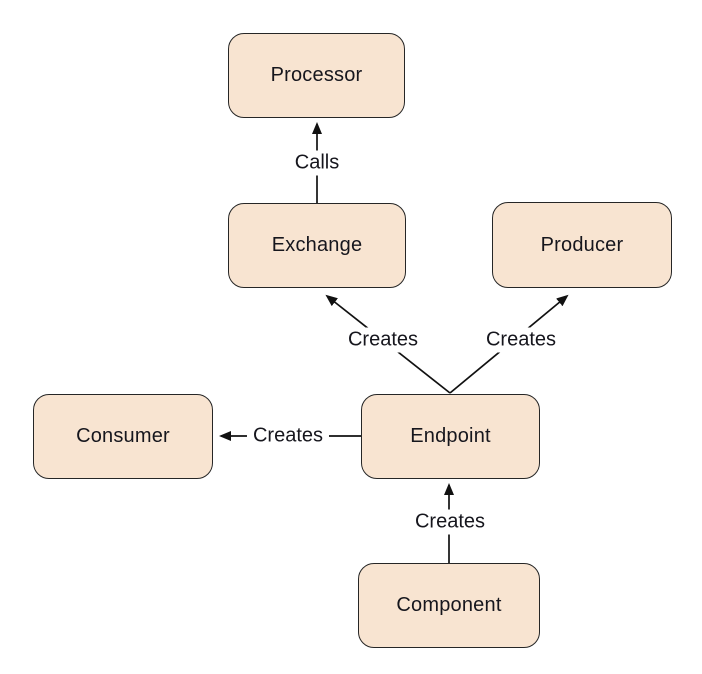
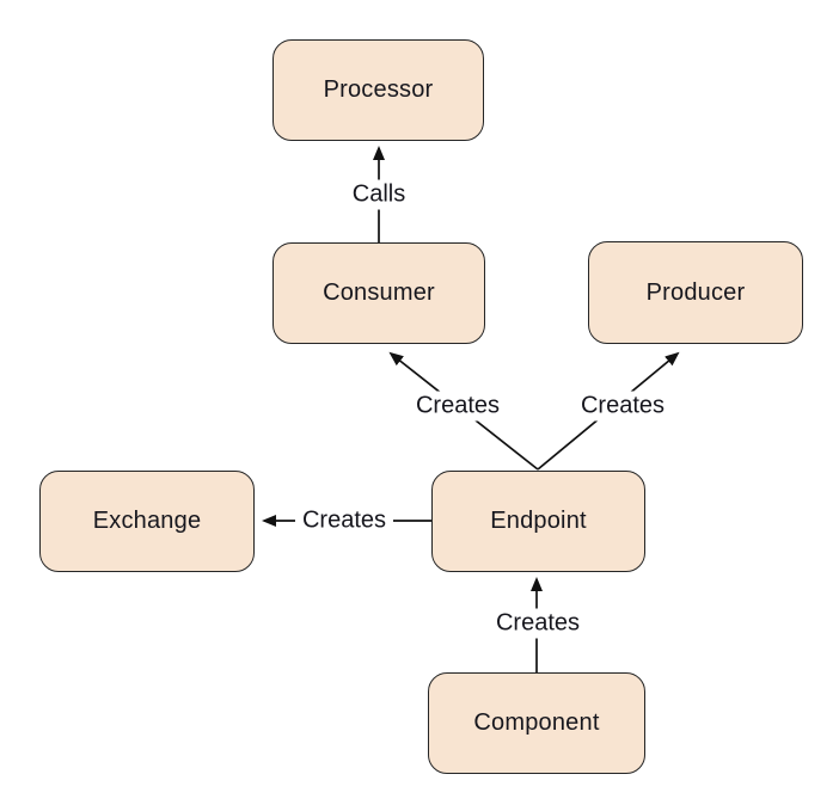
  Processor
- Exchange
+ Consumer
  Producer
- Consumer
+ Exchange
  Endpoint
  Component
  Calls
  Creates
  Creates
  Creates
  Creates
